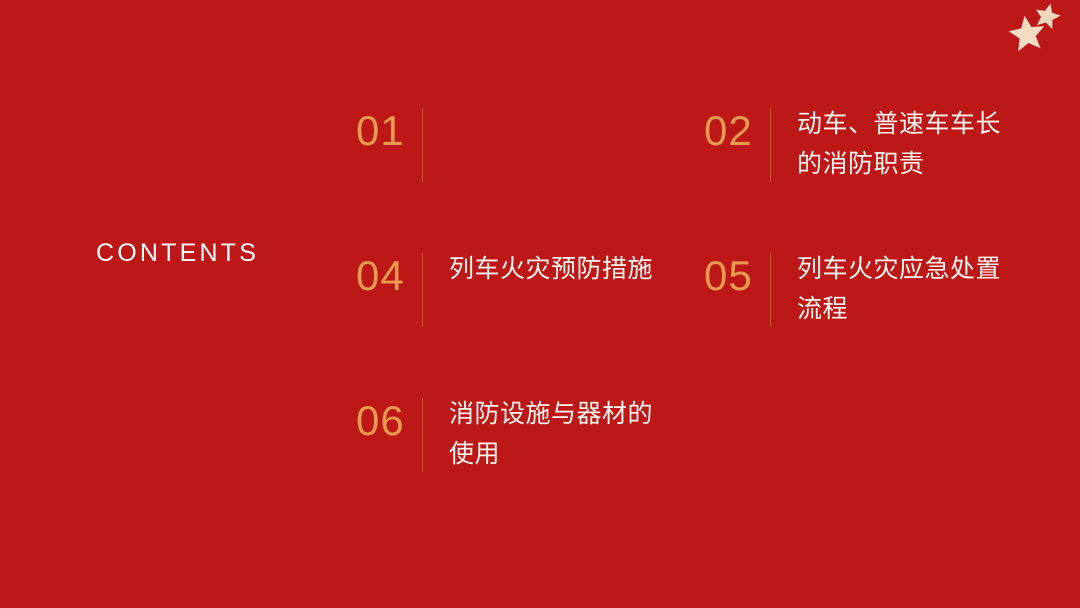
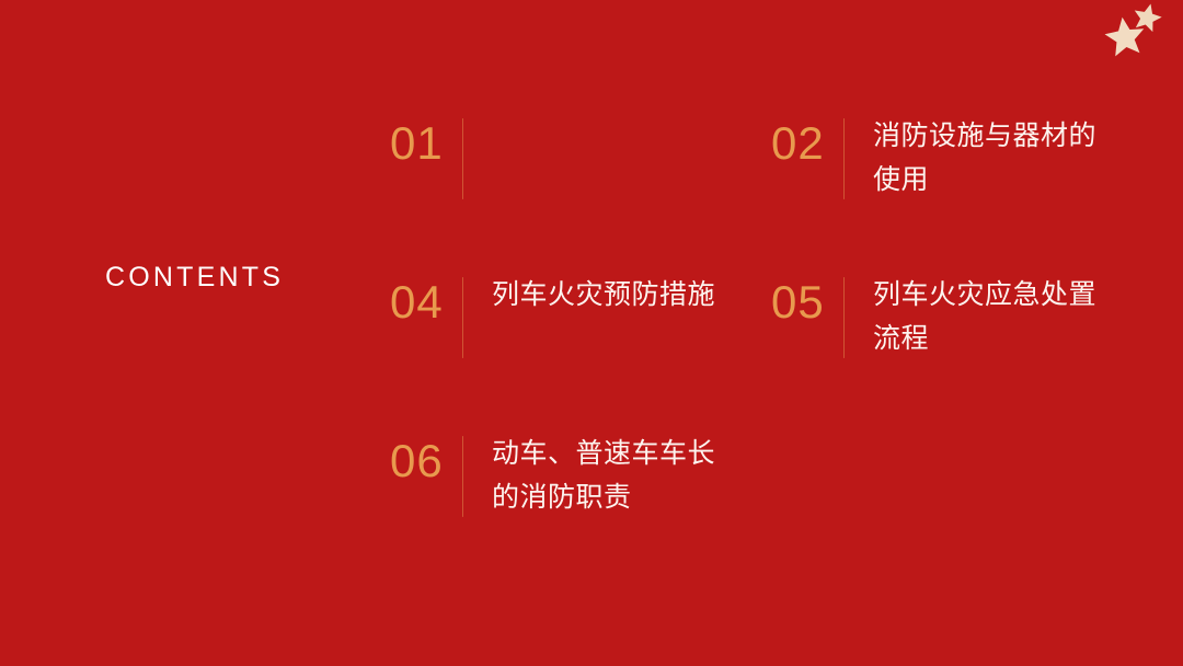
  CONTENTS
  01
  02
- 动车、普速车车长的消防职责
+ 消防设施与器材的使用
  04
  列车火灾预防措施
  05
  列车火灾应急处置流程
  06
- 消防设施与器材的使用
+ 动车、普速车车长的消防职责
